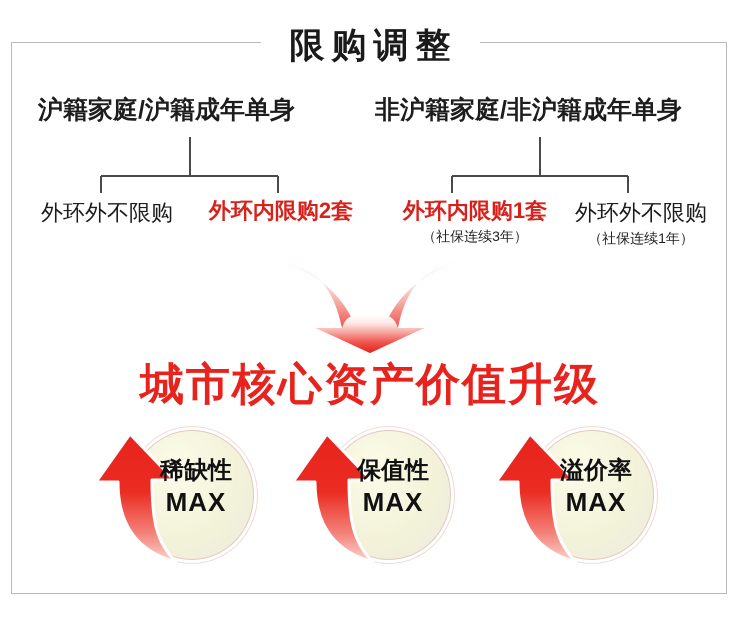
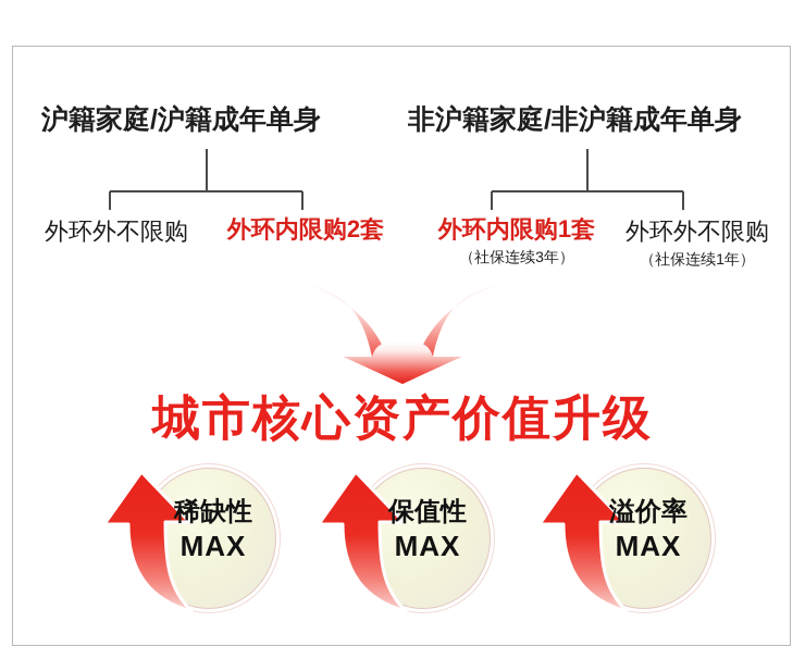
- 限购调整
  沪籍家庭/沪籍成年单身
  非沪籍家庭/非沪籍成年单身
  外环外不限购
  外环内限购2套
  外环内限购1套
  （社保连续3年）
  外环外不限购
  （社保连续1年）
  城市核心资产价值升级
  稀缺性
  MAX
  保值性
  MAX
  溢价率
  MAX
